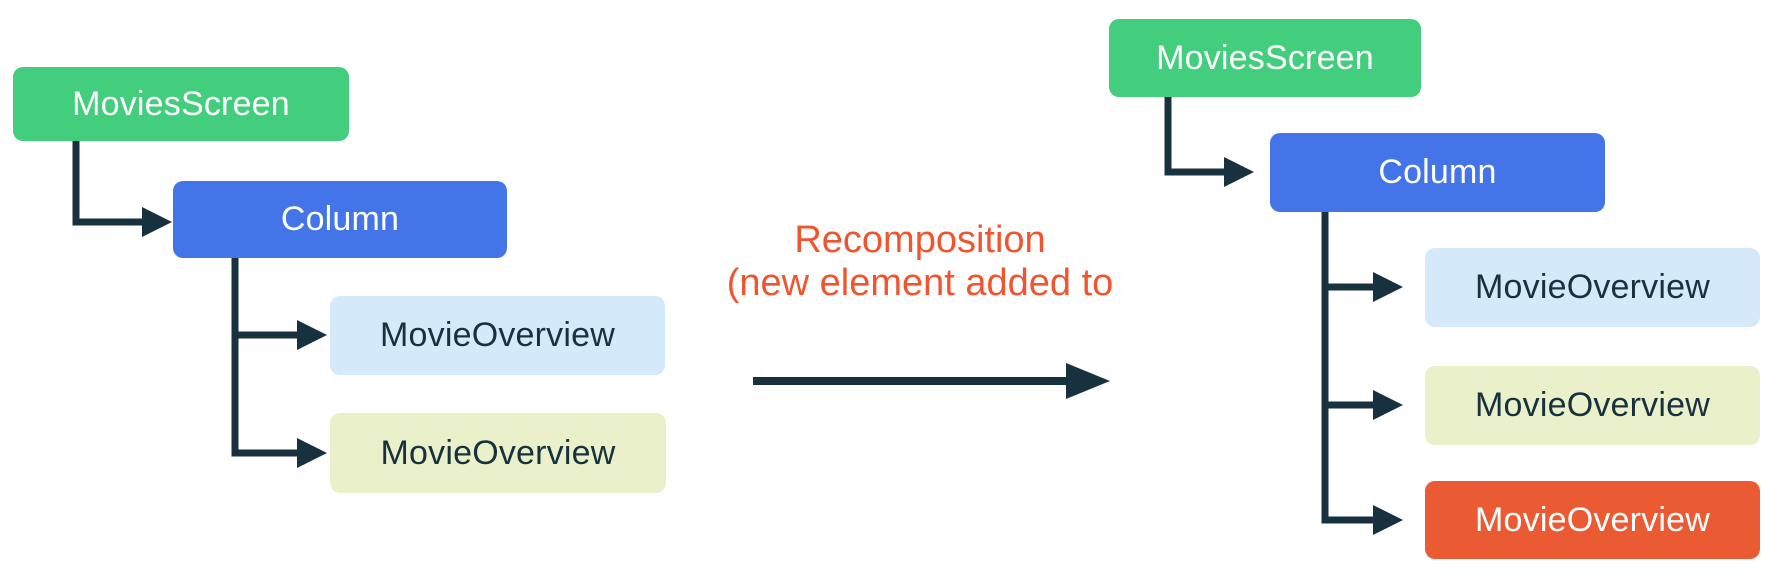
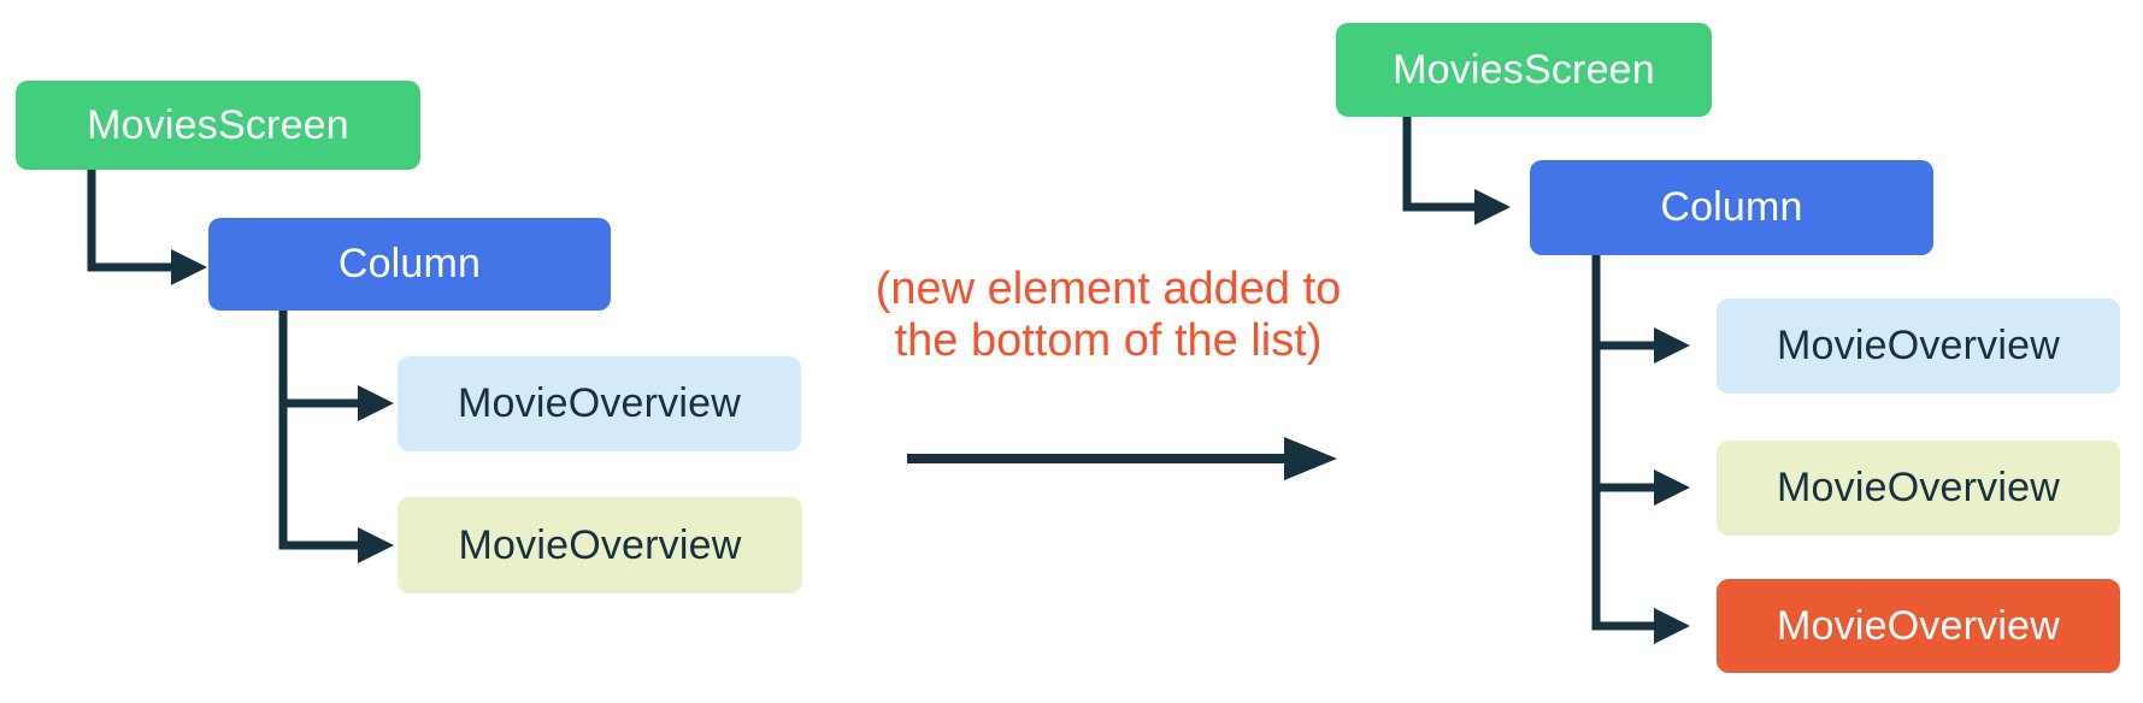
  MoviesScreen
  Column
  MovieOverview
  MovieOverview
- Recomposition
  (new element added to
+ the bottom of the list)
  MoviesScreen
  Column
  MovieOverview
  MovieOverview
  MovieOverview
